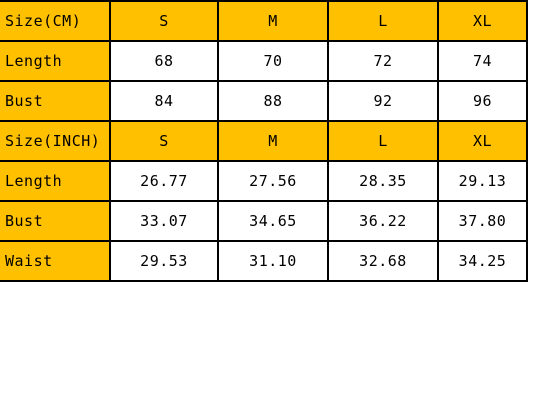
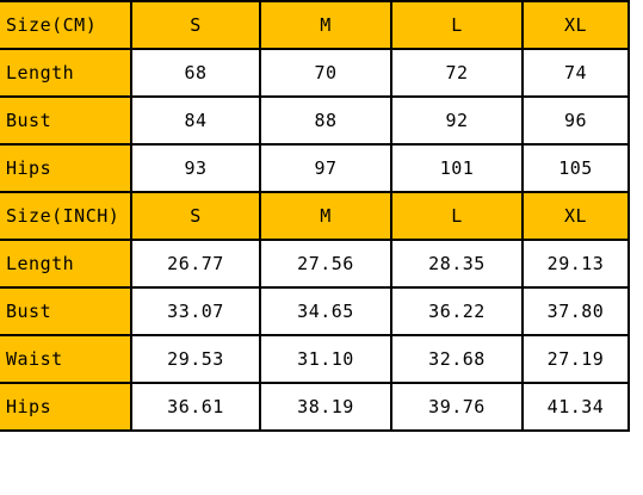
  Size(CM)	S	M	L	XL
  Length	68	70	72	74
  Bust	84	88	92	96
+ Hips	93	97	101	105
  Size(INCH)	S	M	L	XL
  Length	26.77	27.56	28.35	29.13
  Bust	33.07	34.65	36.22	37.80
- Waist	29.53	31.10	32.68	34.25
+ Waist	29.53	31.10	32.68	27.19
+ Hips	36.61	38.19	39.76	41.34
